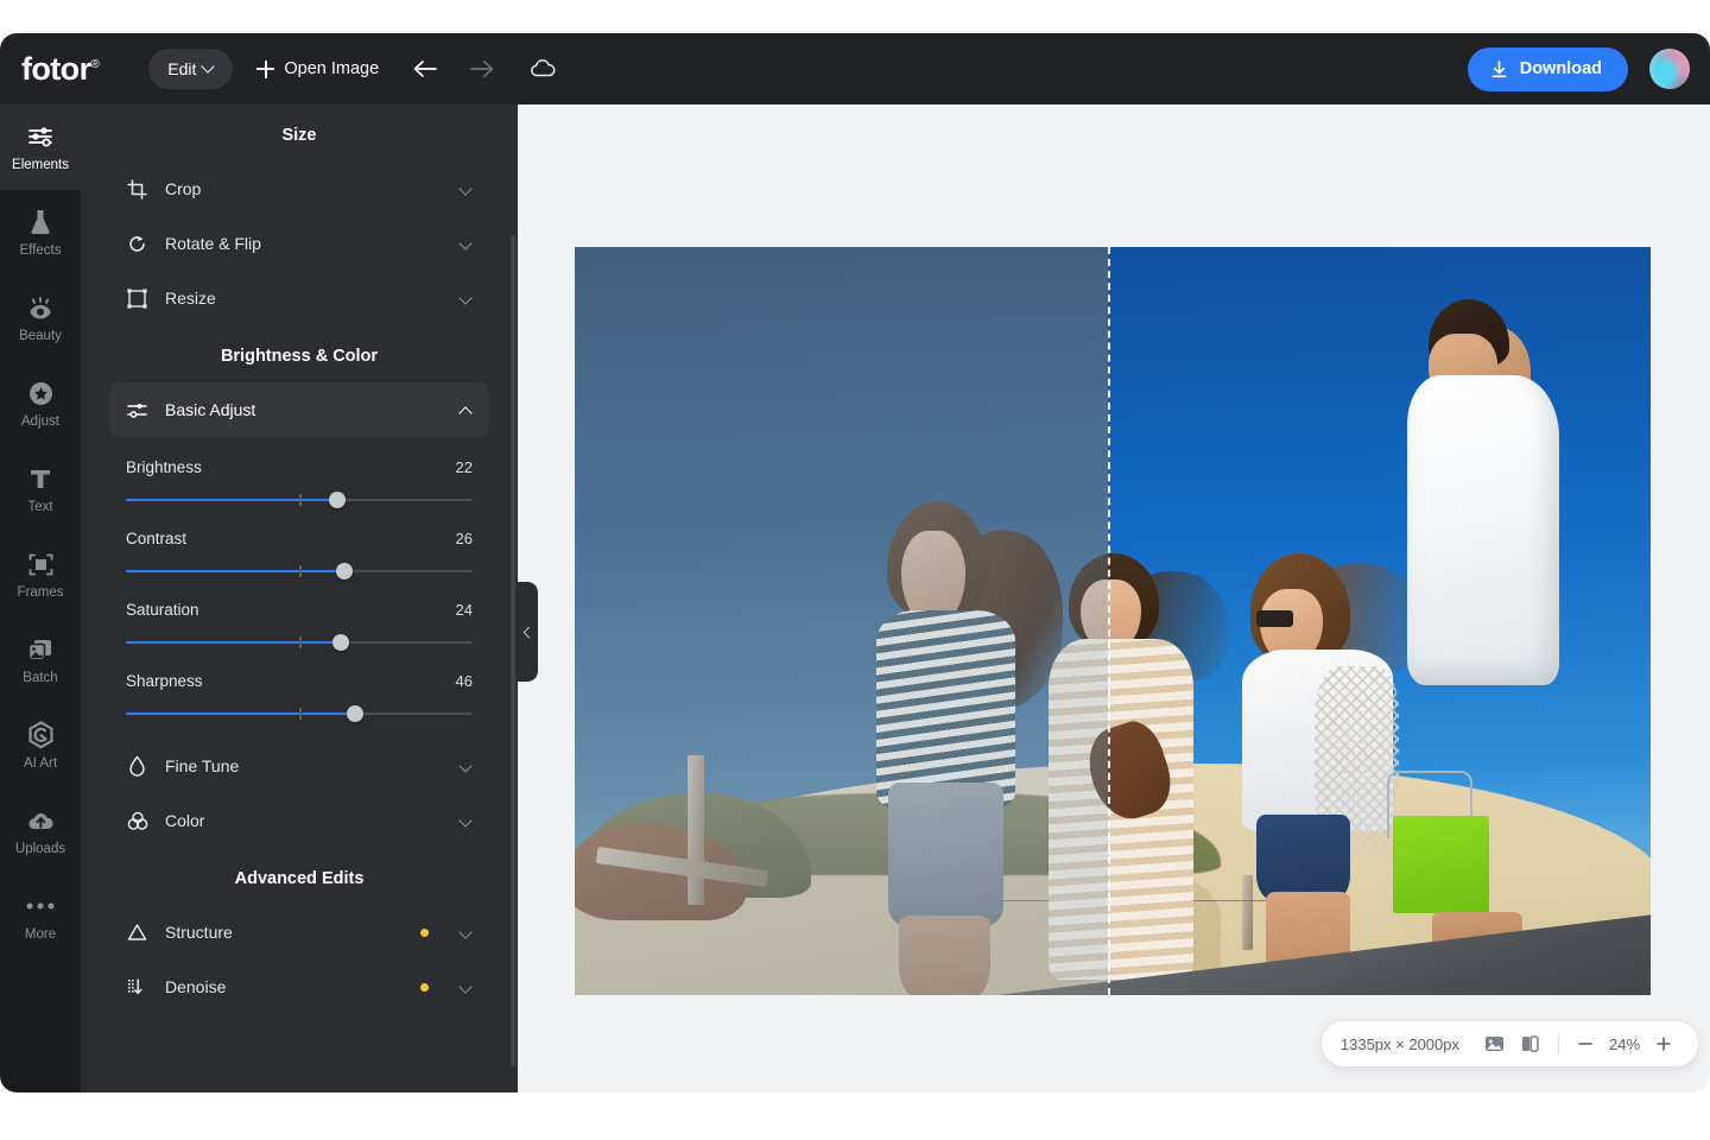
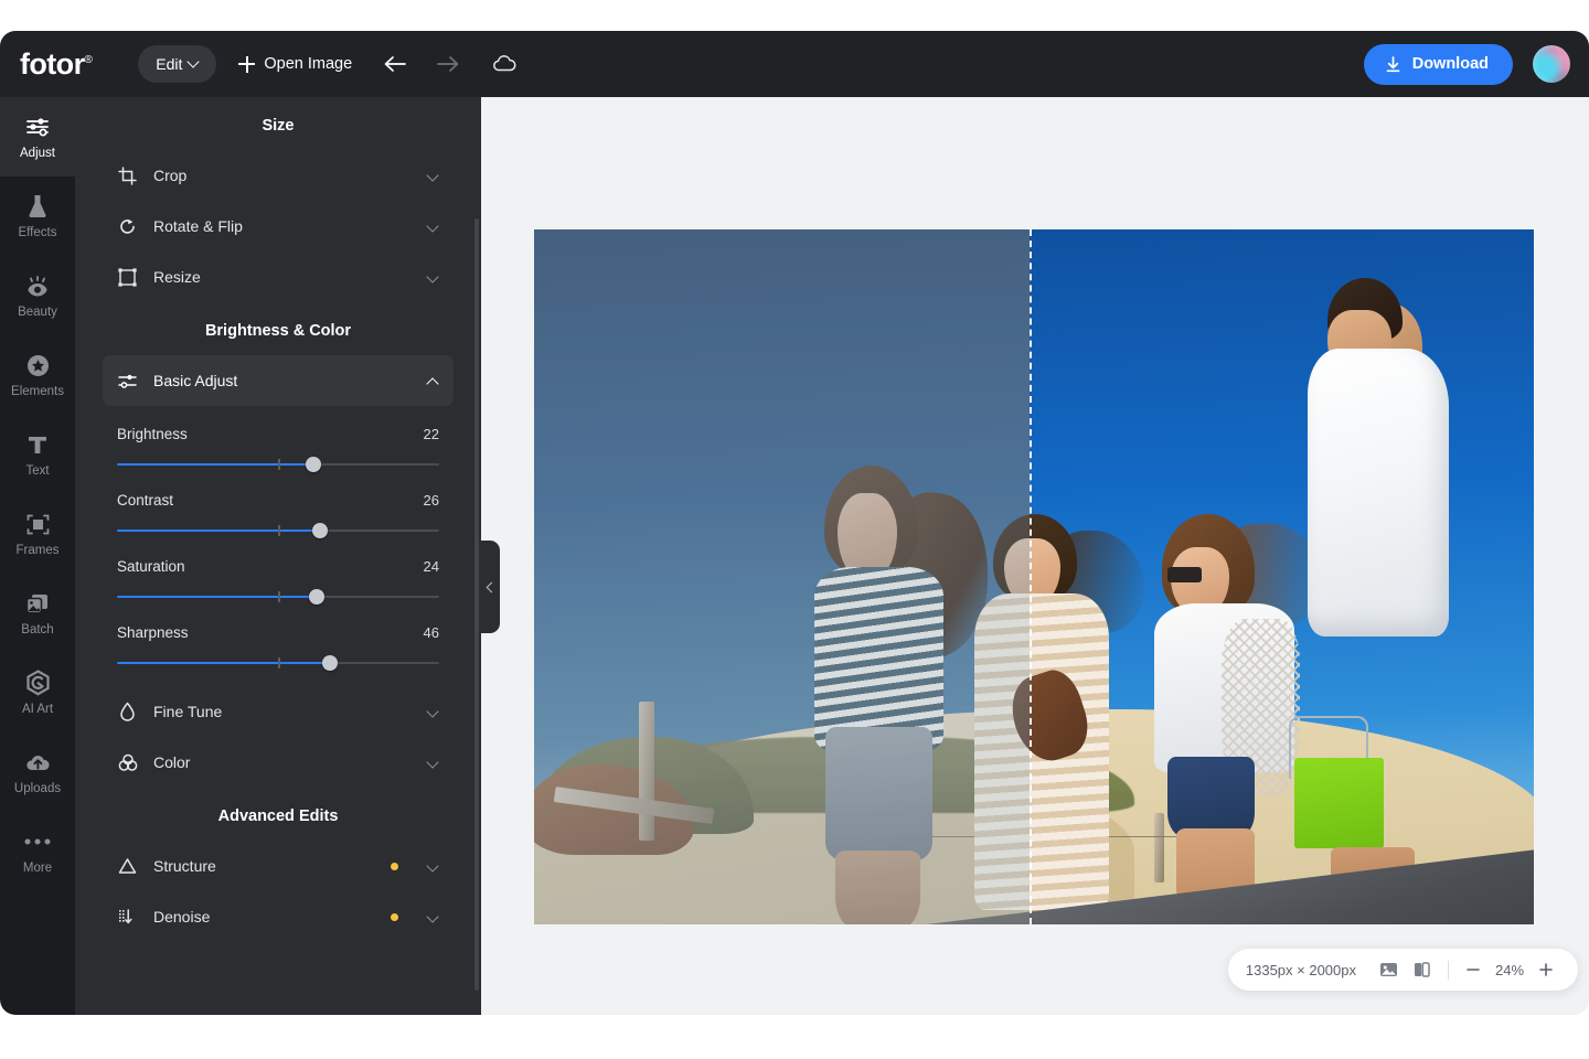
  fotor®
  Edit
  Open Image
  Download
- Elements
+ Adjust
  Effects
  Beauty
- Adjust
+ Elements
  Text
  Frames
  Batch
  AI Art
  Uploads
  More
  Size
  Crop
  Rotate & Flip
  Resize
  Brightness & Color
  Basic Adjust
  Brightness
  22
  Contrast
  26
  Saturation
  24
  Sharpness
  46
  Fine Tune
  Color
  Advanced Edits
  Structure
  Denoise
  1335px × 2000px
  24%
